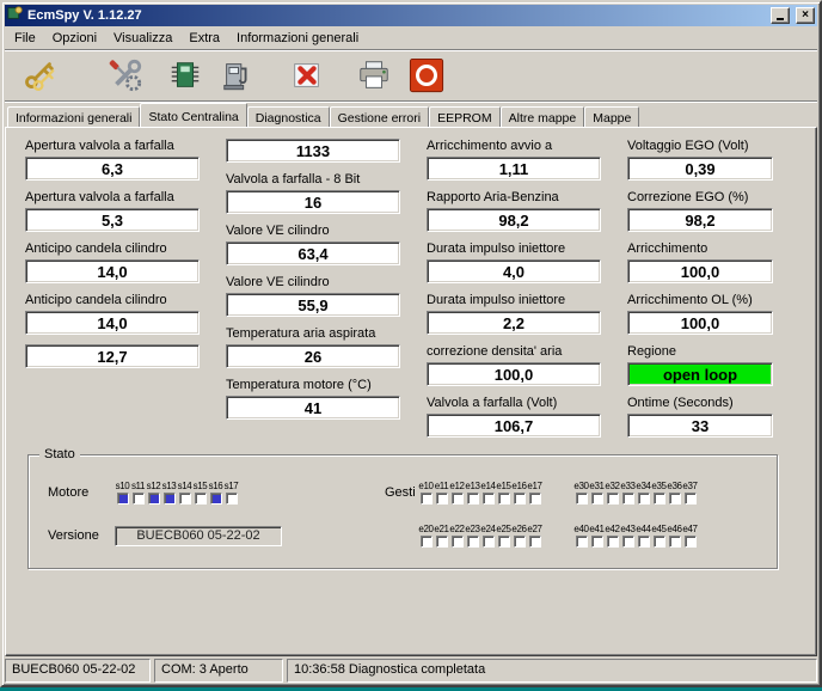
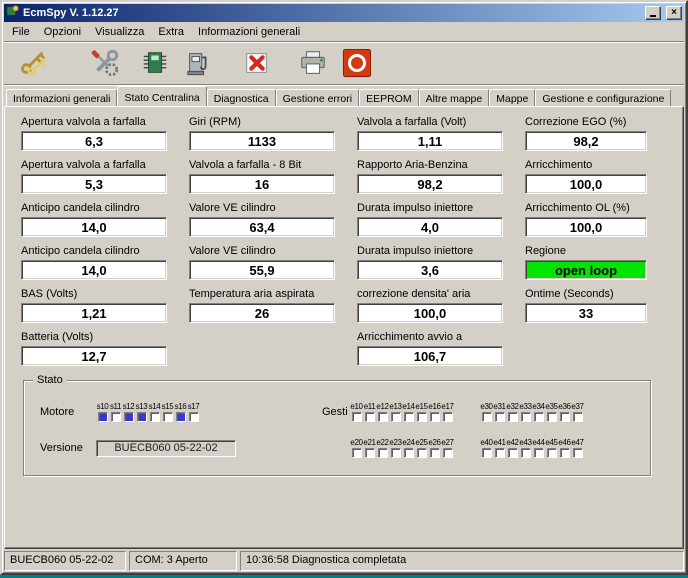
  EcmSpy V. 1.12.27
  ×
  File
  Opzioni
  Visualizza
  Extra
  Informazioni generali
  Informazioni generali
  Stato Centralina
  Diagnostica
  Gestione errori
  EEPROM
  Altre mappe
  Mappe
+ Gestione e configurazione
  Apertura valvola a farfalla
  6,3
  Apertura valvola a farfalla
  5,3
  Anticipo candela cilindro
  14,0
  Anticipo candela cilindro
  14,0
+ BAS (Volts)
+ 1,21
+ Batteria (Volts)
  12,7
+ Giri (RPM)
  1133
  Valvola a farfalla - 8 Bit
  16
  Valore VE cilindro
  63,4
  Valore VE cilindro
  55,9
  Temperatura aria aspirata
  26
- Temperatura motore (°C)
- 41
- Arricchimento avvio a
+ Valvola a farfalla (Volt)
  1,11
  Rapporto Aria-Benzina
  98,2
  Durata impulso iniettore
  4,0
  Durata impulso iniettore
- 2,2
+ 3,6
  correzione densita' aria
  100,0
- Valvola a farfalla (Volt)
+ Arricchimento avvio a
  106,7
- Voltaggio EGO (Volt)
- 0,39
  Correzione EGO (%)
  98,2
  Arricchimento
  100,0
  Arricchimento OL (%)
  100,0
  Regione
  open loop
  Ontime (Seconds)
  33
  Stato
  Motore
  s10
  s11
  s12
  s13
  s14
  s15
  s16
  s17
  Gesti
  e10
  e11
  e12
  e13
  e14
  e15
  e16
  e17
  e30
  e31
  e32
  e33
  e34
  e35
  e36
  e37
  Versione
  BUECB060 05-22-02
  e20
  e21
  e22
  e23
  e24
  e25
  e26
  e27
  e40
  e41
  e42
  e43
  e44
  e45
  e46
  e47
  BUECB060 05-22-02
  COM: 3 Aperto
  10:36:58 Diagnostica completata
